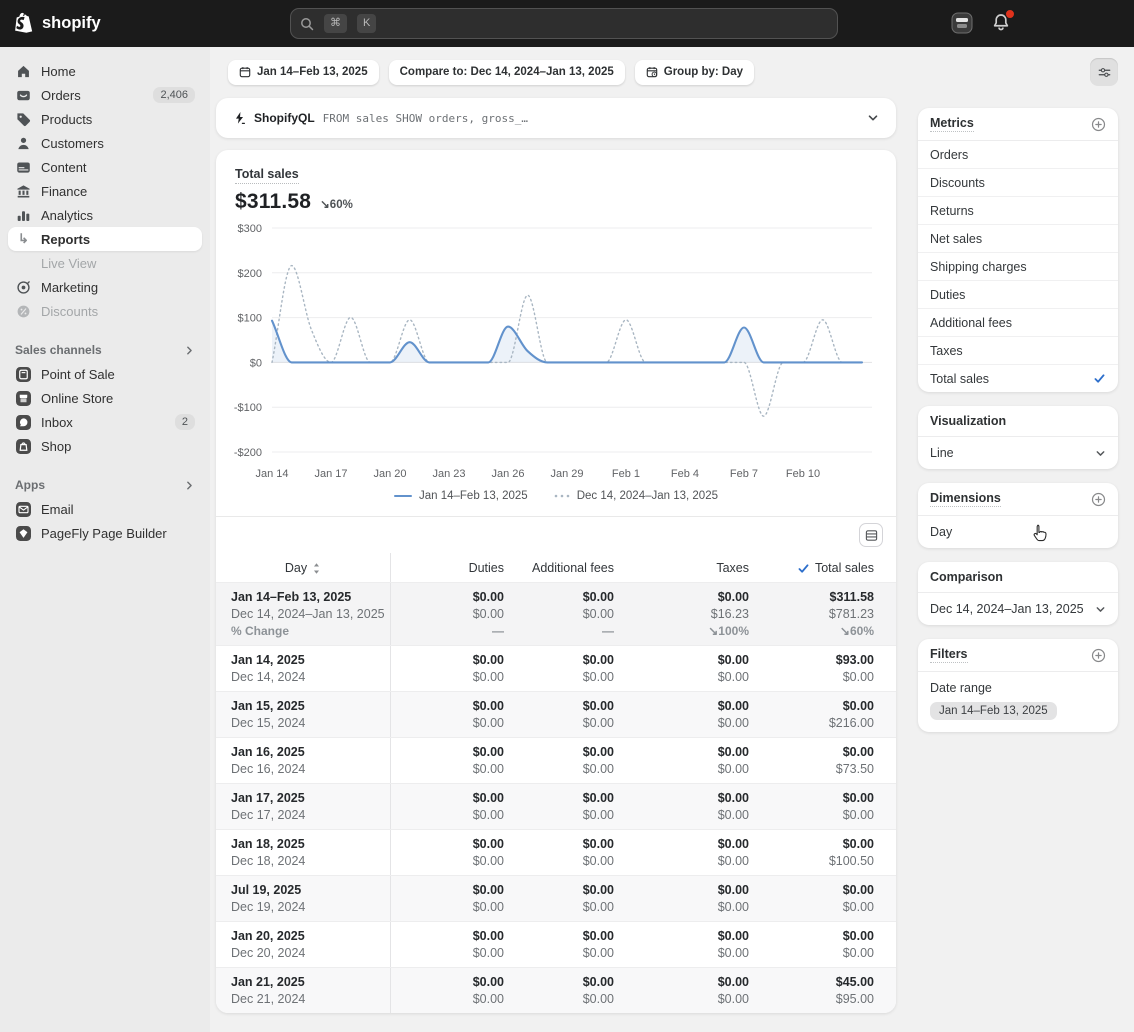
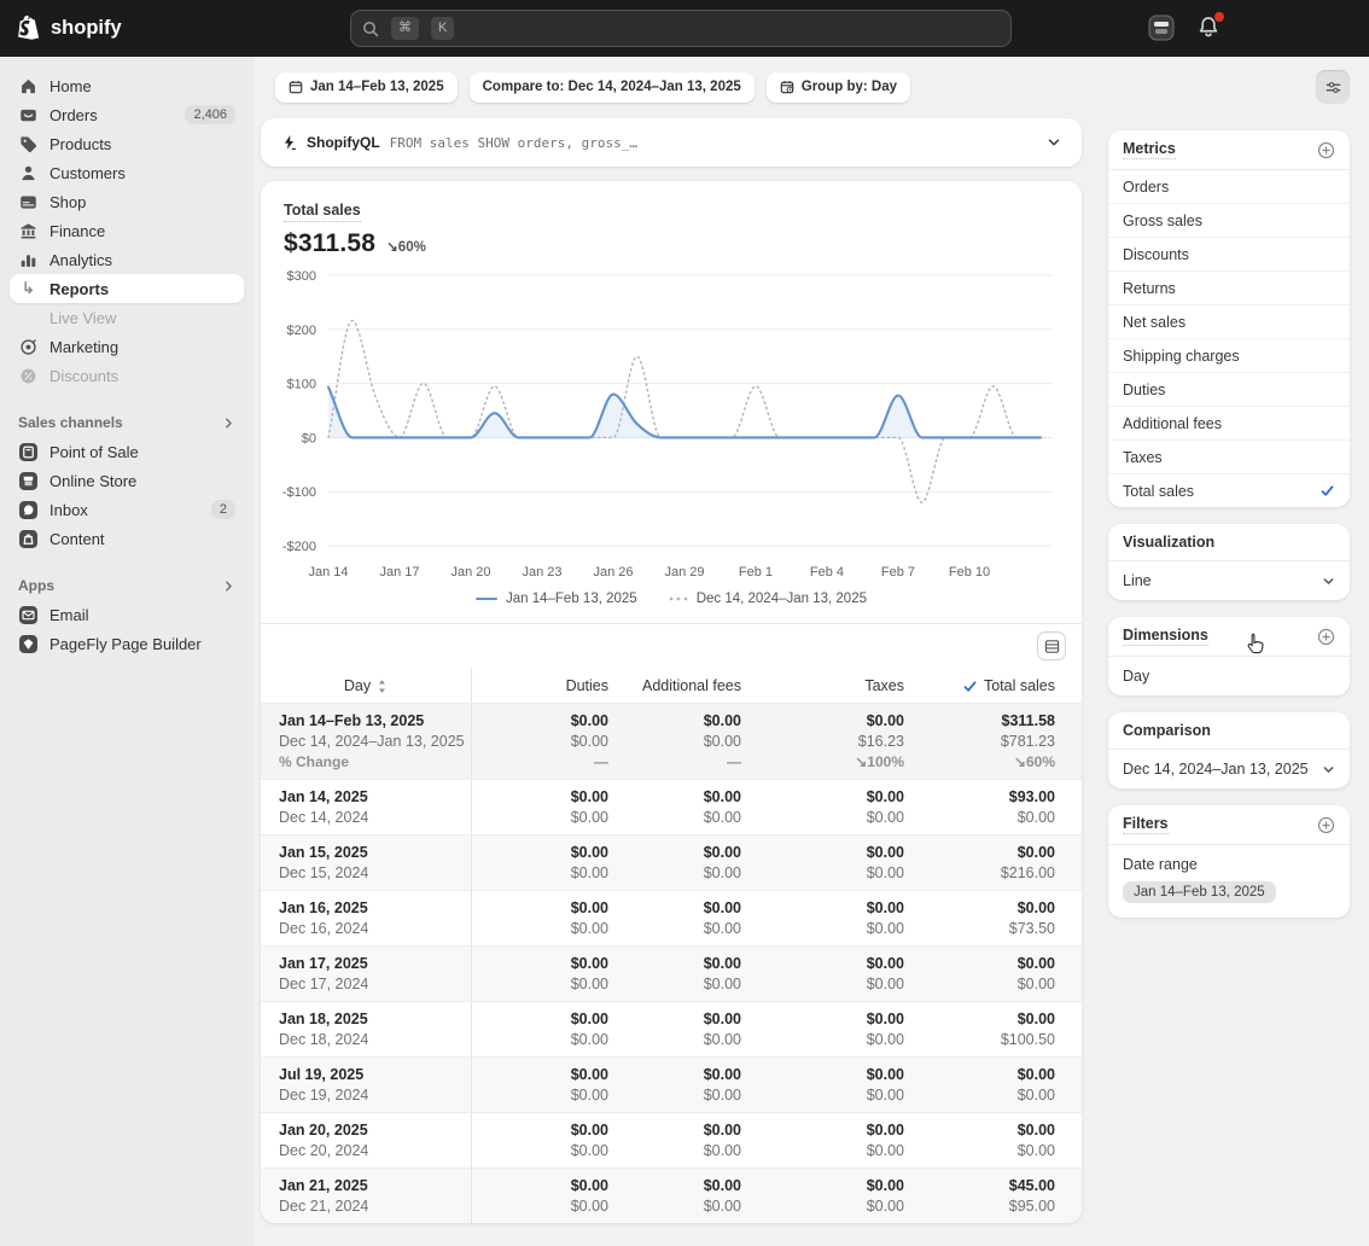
  shopify
  ⌘
  K
  Home
  Orders
  2,406
  Products
  Customers
- Content
+ Shop
  Finance
  Analytics
  ↳
  Reports
  Live View
  Marketing
  Discounts
  Sales channels
  Point of Sale
  Online Store
  Inbox
  2
- Shop
+ Content
  Apps
  Email
  PageFly Page Builder
  Jan 14–Feb 13, 2025
  Compare to: Dec 14, 2024–Jan 13, 2025
  Group by: Day
  ShopifyQL
  FROM sales SHOW orders, gross_…
  Total sales
  $311.58
  ↘60%
  $300
  $200
  $100
  $0
  -$100
  -$200
  Jan 14
  Jan 17
  Jan 20
  Jan 23
  Jan 26
  Jan 29
  Feb 1
  Feb 4
  Feb 7
  Feb 10
  Jan 14–Feb 13, 2025
  Dec 14, 2024–Jan 13, 2025
  Day
  Duties
  Additional fees
  Taxes
  Total sales
  Jan 14–Feb 13, 2025
  Dec 14, 2024–Jan 13, 2025
  % Change
  $0.00
  $0.00
  —
  $0.00
  $0.00
  —
  $0.00
  $16.23
  ↘100%
  $311.58
  $781.23
  ↘60%
  Jan 14, 2025
  Dec 14, 2024
  $0.00
  $0.00
  $0.00
  $0.00
  $0.00
  $0.00
  $93.00
  $0.00
  Jan 15, 2025
  Dec 15, 2024
  $0.00
  $0.00
  $0.00
  $0.00
  $0.00
  $0.00
  $0.00
  $216.00
  Jan 16, 2025
  Dec 16, 2024
  $0.00
  $0.00
  $0.00
  $0.00
  $0.00
  $0.00
  $0.00
  $73.50
  Jan 17, 2025
  Dec 17, 2024
  $0.00
  $0.00
  $0.00
  $0.00
  $0.00
  $0.00
  $0.00
  $0.00
  Jan 18, 2025
  Dec 18, 2024
  $0.00
  $0.00
  $0.00
  $0.00
  $0.00
  $0.00
  $0.00
  $100.50
  Jul 19, 2025
  Dec 19, 2024
  $0.00
  $0.00
  $0.00
  $0.00
  $0.00
  $0.00
  $0.00
  $0.00
  Jan 20, 2025
  Dec 20, 2024
  $0.00
  $0.00
  $0.00
  $0.00
  $0.00
  $0.00
  $0.00
  $0.00
  Jan 21, 2025
  Dec 21, 2024
  $0.00
  $0.00
  $0.00
  $0.00
  $0.00
  $0.00
  $45.00
  $95.00
  Metrics
  Orders
+ Gross sales
  Discounts
  Returns
  Net sales
  Shipping charges
  Duties
  Additional fees
  Taxes
  Total sales
  Visualization
  Line
  Dimensions
  Day
  Comparison
  Dec 14, 2024–Jan 13, 2025
  Filters
  Date range
  Jan 14–Feb 13, 2025
